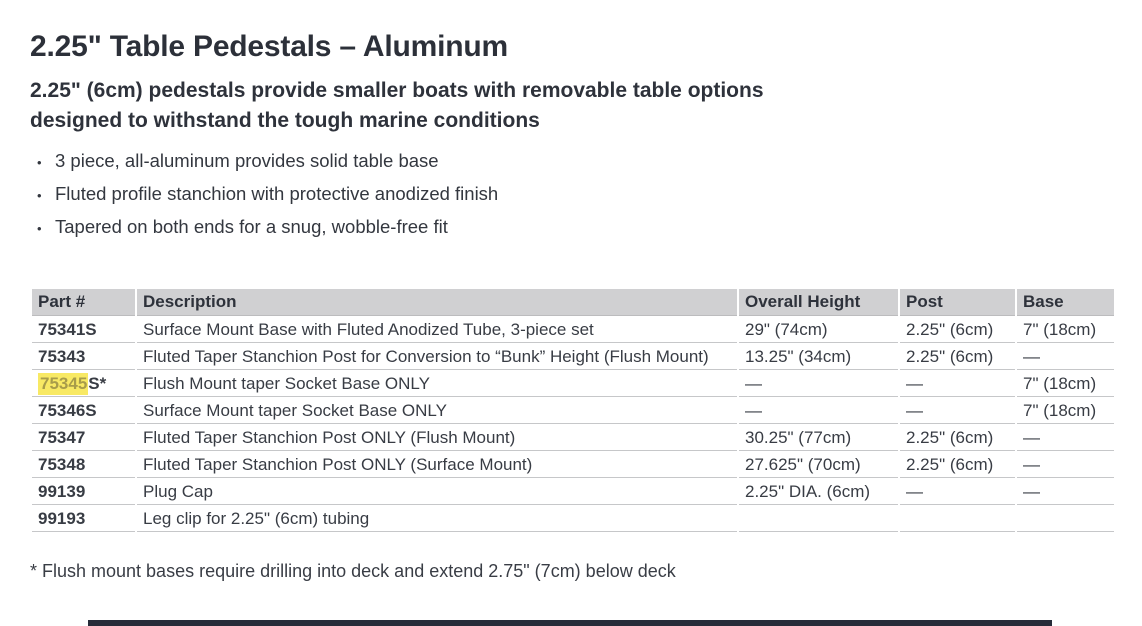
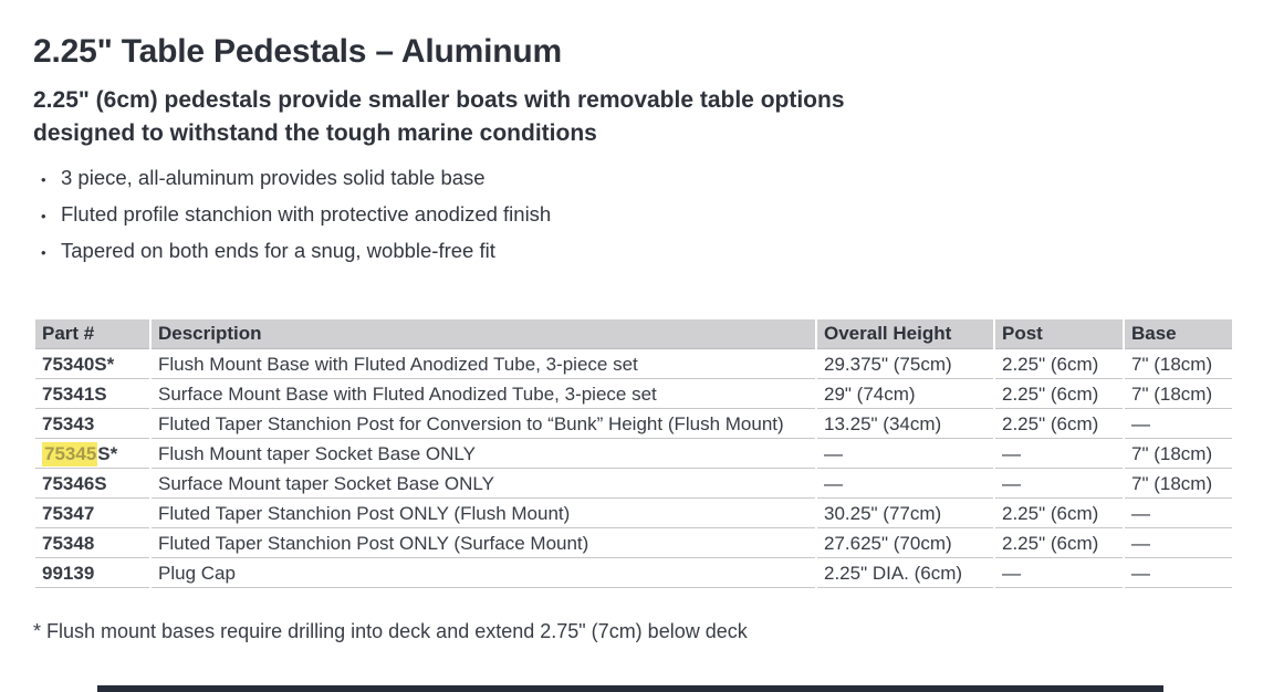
  2.25" Table Pedestals – Aluminum
  2.25" (6cm) pedestals provide smaller boats with removable table options
  designed to withstand the tough marine conditions
  •
  3 piece, all-aluminum provides solid table base
  •
  Fluted profile stanchion with protective anodized finish
  •
  Tapered on both ends for a snug, wobble-free fit
  Part #	Description	Overall Height	Post	Base
+ 75340S*	Flush Mount Base with Fluted Anodized Tube, 3-piece set	29.375" (75cm)	2.25" (6cm)	7" (18cm)
  75341S	Surface Mount Base with Fluted Anodized Tube, 3-piece set	29" (74cm)	2.25" (6cm)	7" (18cm)
  75343	Fluted Taper Stanchion Post for Conversion to “Bunk” Height (Flush Mount)	13.25" (34cm)	2.25" (6cm)	—
  75345S*	Flush Mount taper Socket Base ONLY	—	—	7" (18cm)
  75346S	Surface Mount taper Socket Base ONLY	—	—	7" (18cm)
  75347	Fluted Taper Stanchion Post ONLY (Flush Mount)	30.25" (77cm)	2.25" (6cm)	—
  75348	Fluted Taper Stanchion Post ONLY (Surface Mount)	27.625" (70cm)	2.25" (6cm)	—
  99139	Plug Cap	2.25" DIA. (6cm)	—	—
- 99193	Leg clip for 2.25" (6cm) tubing
  * Flush mount bases require drilling into deck and extend 2.75" (7cm) below deck
